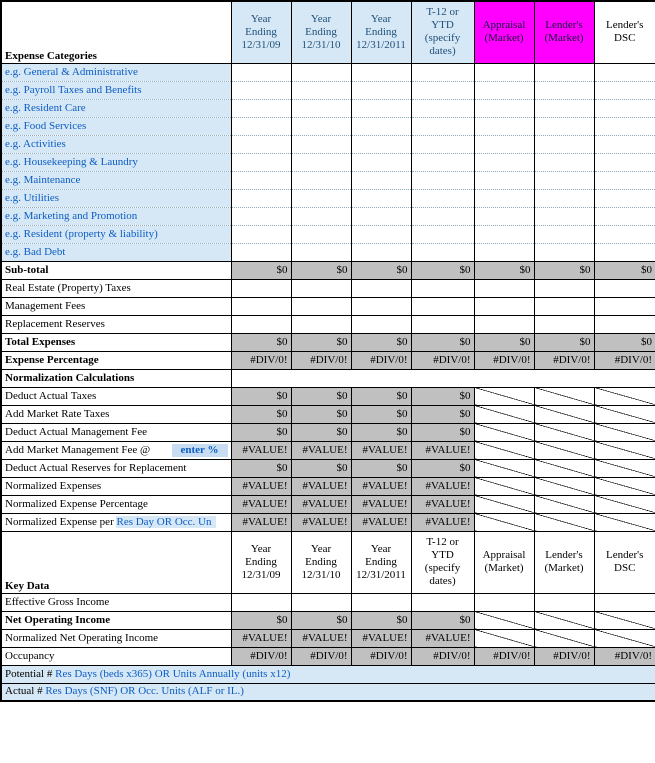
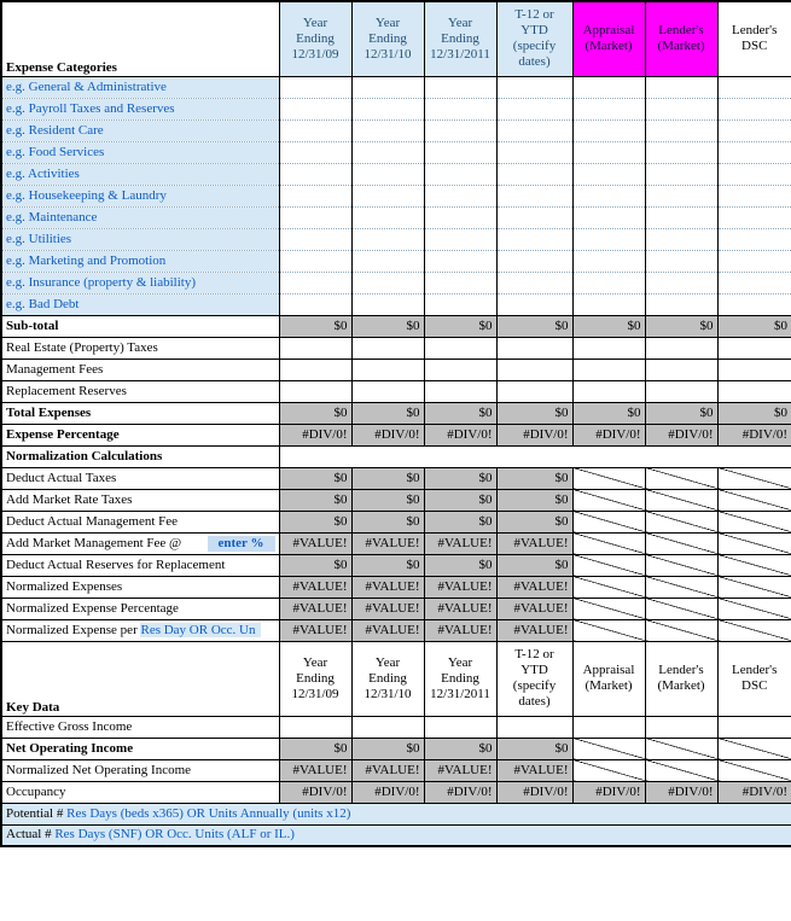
  Expense Categories	Year Ending 12/31/09	Year Ending 12/31/10	Year Ending 12/31/2011	T-12 or YTD (specify dates)	Appraisal (Market)	Lender's (Market)	Lender's DSC
  e.g. General & Administrative
- e.g. Payroll Taxes and Benefits
+ e.g. Payroll Taxes and Reserves
  e.g. Resident Care
  e.g. Food Services
  e.g. Activities
  e.g. Housekeeping & Laundry
  e.g. Maintenance
  e.g. Utilities
  e.g. Marketing and Promotion
- e.g. Resident (property & liability)
+ e.g. Insurance (property & liability)
  e.g. Bad Debt
  Sub-total	$0	$0	$0	$0	$0	$0	$0
  Real Estate (Property) Taxes
  Management Fees
  Replacement Reserves
  Total Expenses	$0	$0	$0	$0	$0	$0	$0
  Expense Percentage	#DIV/0!	#DIV/0!	#DIV/0!	#DIV/0!	#DIV/0!	#DIV/0!	#DIV/0!
  Normalization Calculations
  Deduct Actual Taxes	$0	$0	$0	$0
  Add Market Rate Taxes	$0	$0	$0	$0
  Deduct Actual Management Fee	$0	$0	$0	$0
  enter %Add Market Management Fee @	#VALUE!	#VALUE!	#VALUE!	#VALUE!
  Deduct Actual Reserves for Replacement	$0	$0	$0	$0
  Normalized Expenses	#VALUE!	#VALUE!	#VALUE!	#VALUE!
  Normalized Expense Percentage	#VALUE!	#VALUE!	#VALUE!	#VALUE!
  Normalized Expense per Res Day OR Occ. Un	#VALUE!	#VALUE!	#VALUE!	#VALUE!
  Key Data	Year Ending 12/31/09	Year Ending 12/31/10	Year Ending 12/31/2011	T-12 or YTD (specify dates)	Appraisal (Market)	Lender's (Market)	Lender's DSC
  Effective Gross Income
  Net Operating Income	$0	$0	$0	$0
  Normalized Net Operating Income	#VALUE!	#VALUE!	#VALUE!	#VALUE!
  Occupancy	#DIV/0!	#DIV/0!	#DIV/0!	#DIV/0!	#DIV/0!	#DIV/0!	#DIV/0!
  Potential # Res Days (beds x365) OR Units Annually (units x12)
  Actual # Res Days (SNF) OR Occ. Units (ALF or IL.)
